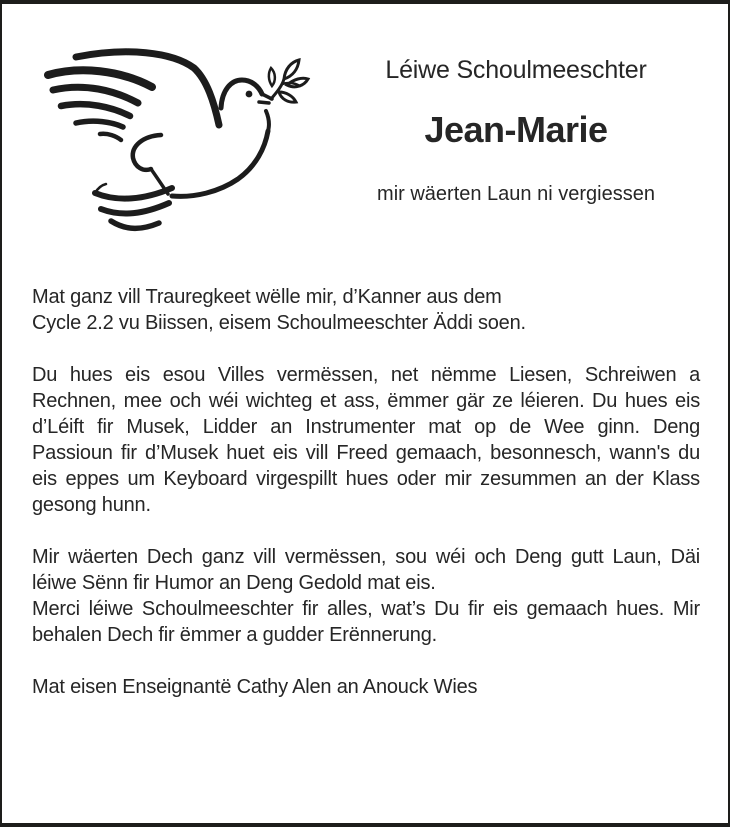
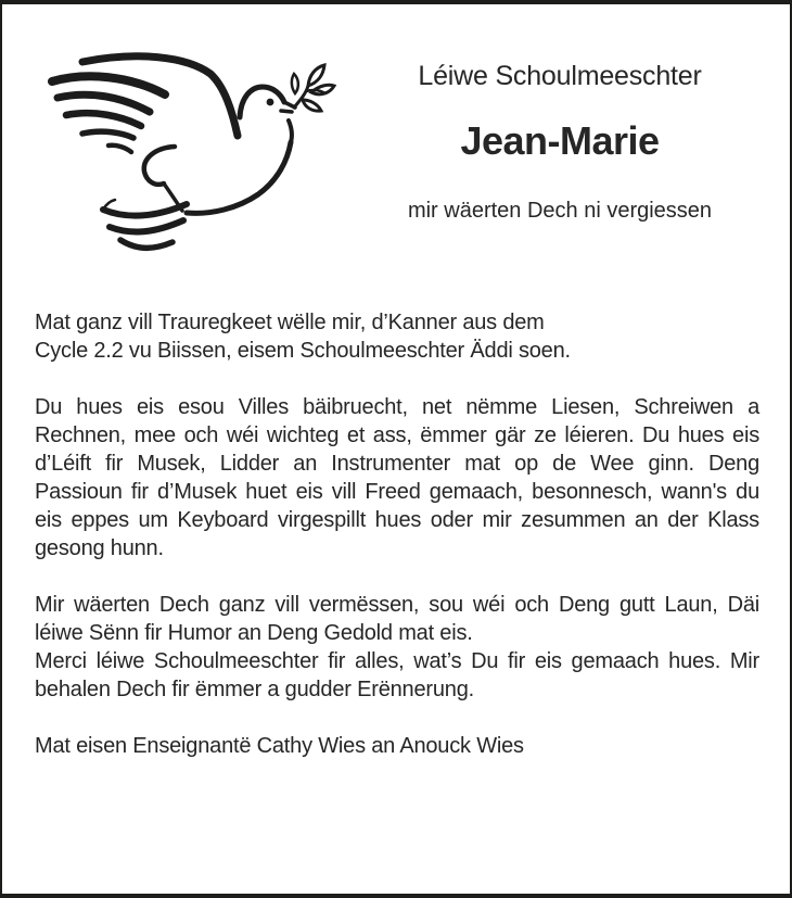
  Léiwe Schoulmeeschter
  Jean-Marie
- mir wäerten Laun ni vergiessen
+ mir wäerten Dech ni vergiessen
  Mat ganz vill Trauregkeet wëlle mir, d’Kanner aus dem
  Cycle 2.2 vu Biissen, eisem Schoulmeeschter Äddi soen.
- Du hues eis esou Villes vermëssen, net nëmme Liesen, Schreiwen a Rechnen, mee och wéi wichteg et ass, ëmmer gär ze léieren. Du hues eis d’Léift fir Musek, Lidder an Instrumenter mat op de Wee ginn. Deng Passioun fir d’Musek huet eis vill Freed gemaach, besonnesch, wann's du eis eppes um Keyboard virgespillt hues oder mir zesummen an der Klass gesong hunn.
+ Du hues eis esou Villes bäibruecht, net nëmme Liesen, Schreiwen a Rechnen, mee och wéi wichteg et ass, ëmmer gär ze léieren. Du hues eis d’Léift fir Musek, Lidder an Instrumenter mat op de Wee ginn. Deng Passioun fir d’Musek huet eis vill Freed gemaach, besonnesch, wann's du eis eppes um Keyboard virgespillt hues oder mir zesummen an der Klass gesong hunn.
  Mir wäerten Dech ganz vill vermëssen, sou wéi och Deng gutt Laun, Däi léiwe Sënn fir Humor an Deng Gedold mat eis.
  Merci léiwe Schoulmeeschter fir alles, wat’s Du fir eis gemaach hues. Mir behalen Dech fir ëmmer a gudder Erënnerung.
- Mat eisen Enseignantë Cathy Alen an Anouck Wies
+ Mat eisen Enseignantë Cathy Wies an Anouck Wies
